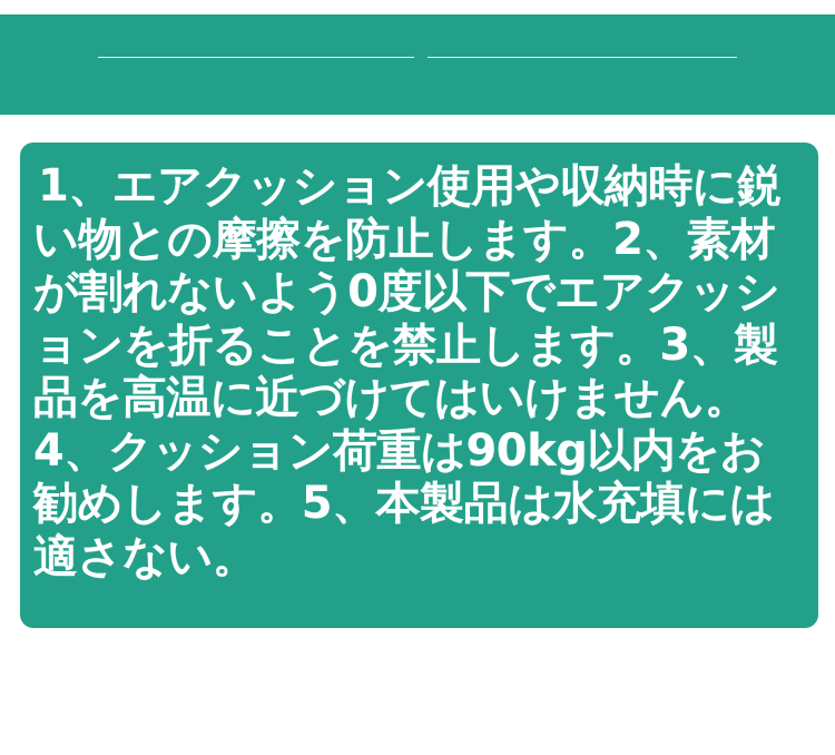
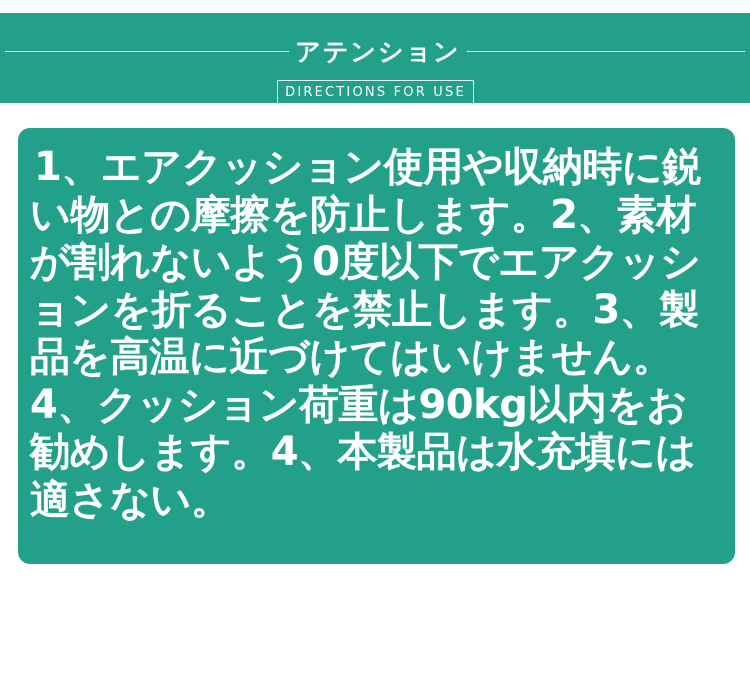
+ アテンション
+ DIRECTIONS FOR USE
- 1、エアクッション使用や収納時に鋭い物との摩擦を防止します。2、素材が割れないよう0度以下でエアクッションを折ることを禁止します。3、製品を高温に近づけてはいけません。4、クッション荷重は90kg以内をお勧めします。5、本製品は水充填には適さない。
+ 1、エアクッション使用や収納時に鋭い物との摩擦を防止します。2、素材が割れないよう0度以下でエアクッションを折ることを禁止します。3、製品を高温に近づけてはいけません。4、クッション荷重は90kg以内をお勧めします。4、本製品は水充填には適さない。
